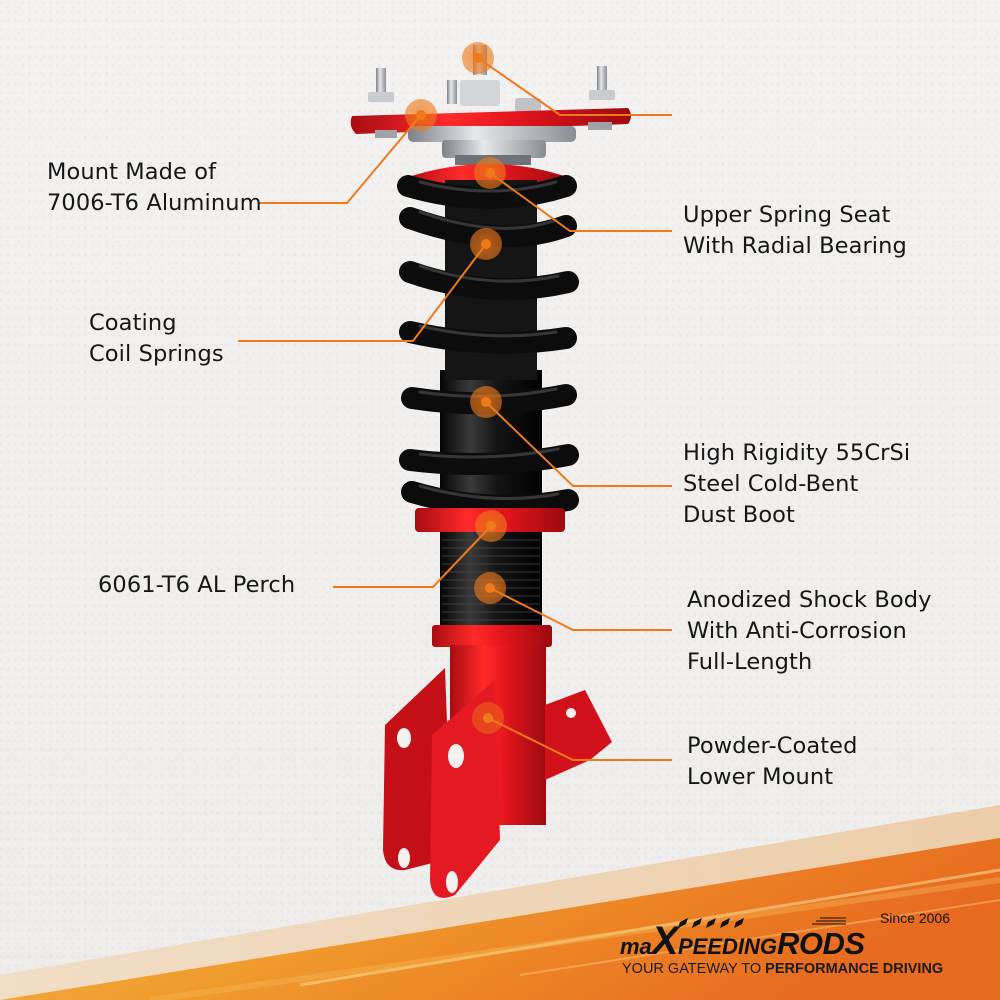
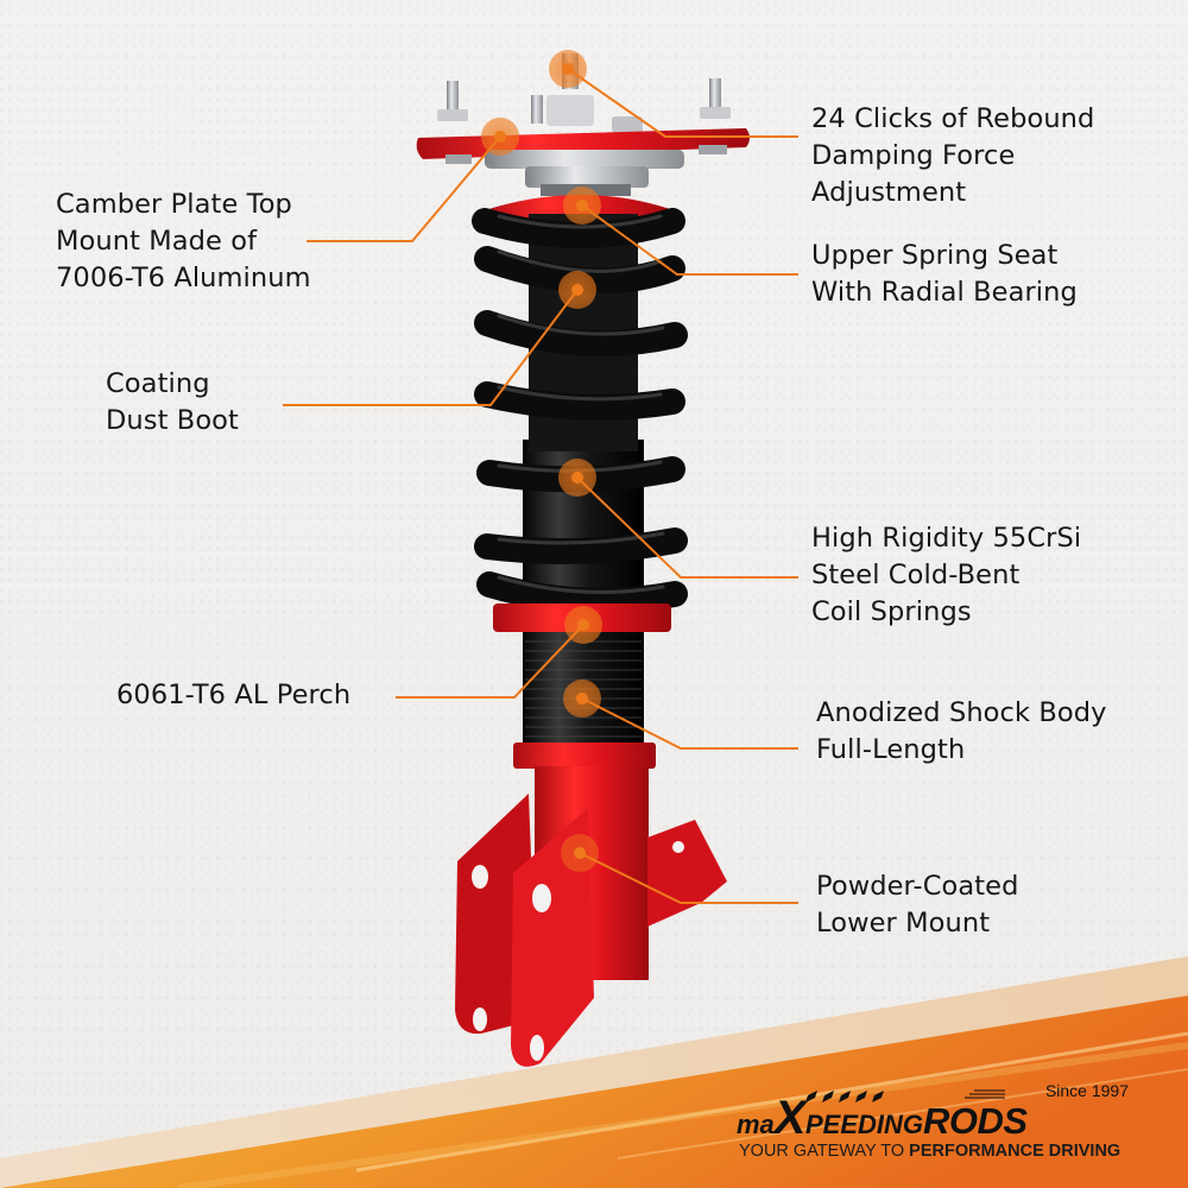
+ 24 Clicks of Rebound
+ Damping Force
+ Adjustment
+ Camber Plate Top
  Mount Made of
  7006-T6 Aluminum
  Upper Spring Seat
  With Radial Bearing
  Coating
- Coil Springs
+ Dust Boot
  High Rigidity 55CrSi
  Steel Cold-Bent
- Dust Boot
+ Coil Springs
  6061-T6 AL Perch
  Anodized Shock Body
- With Anti-Corrosion
  Full-Length
  Powder-Coated
  Lower Mount
- Since 2006
+ Since 1997
  maXPEEDINGRODS
  YOUR GATEWAY TO PERFORMANCE DRIVING
